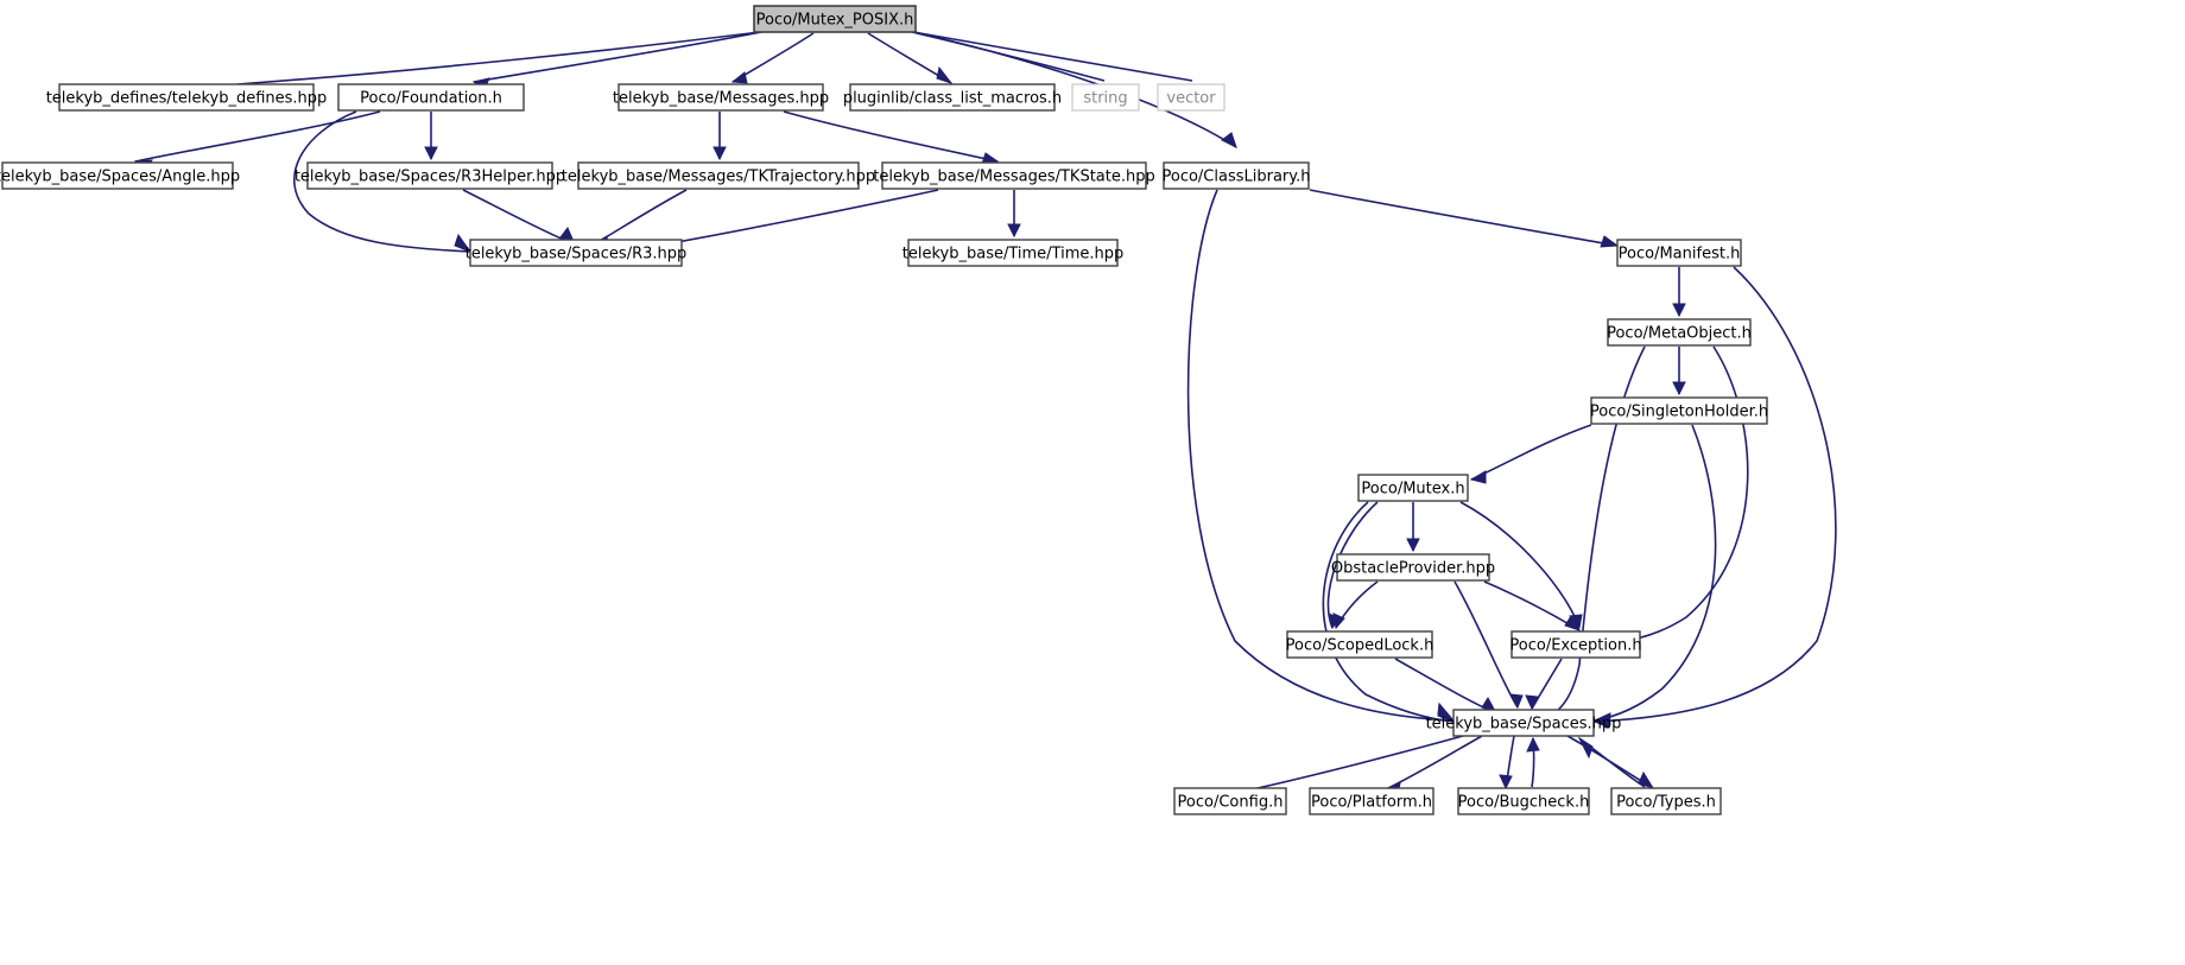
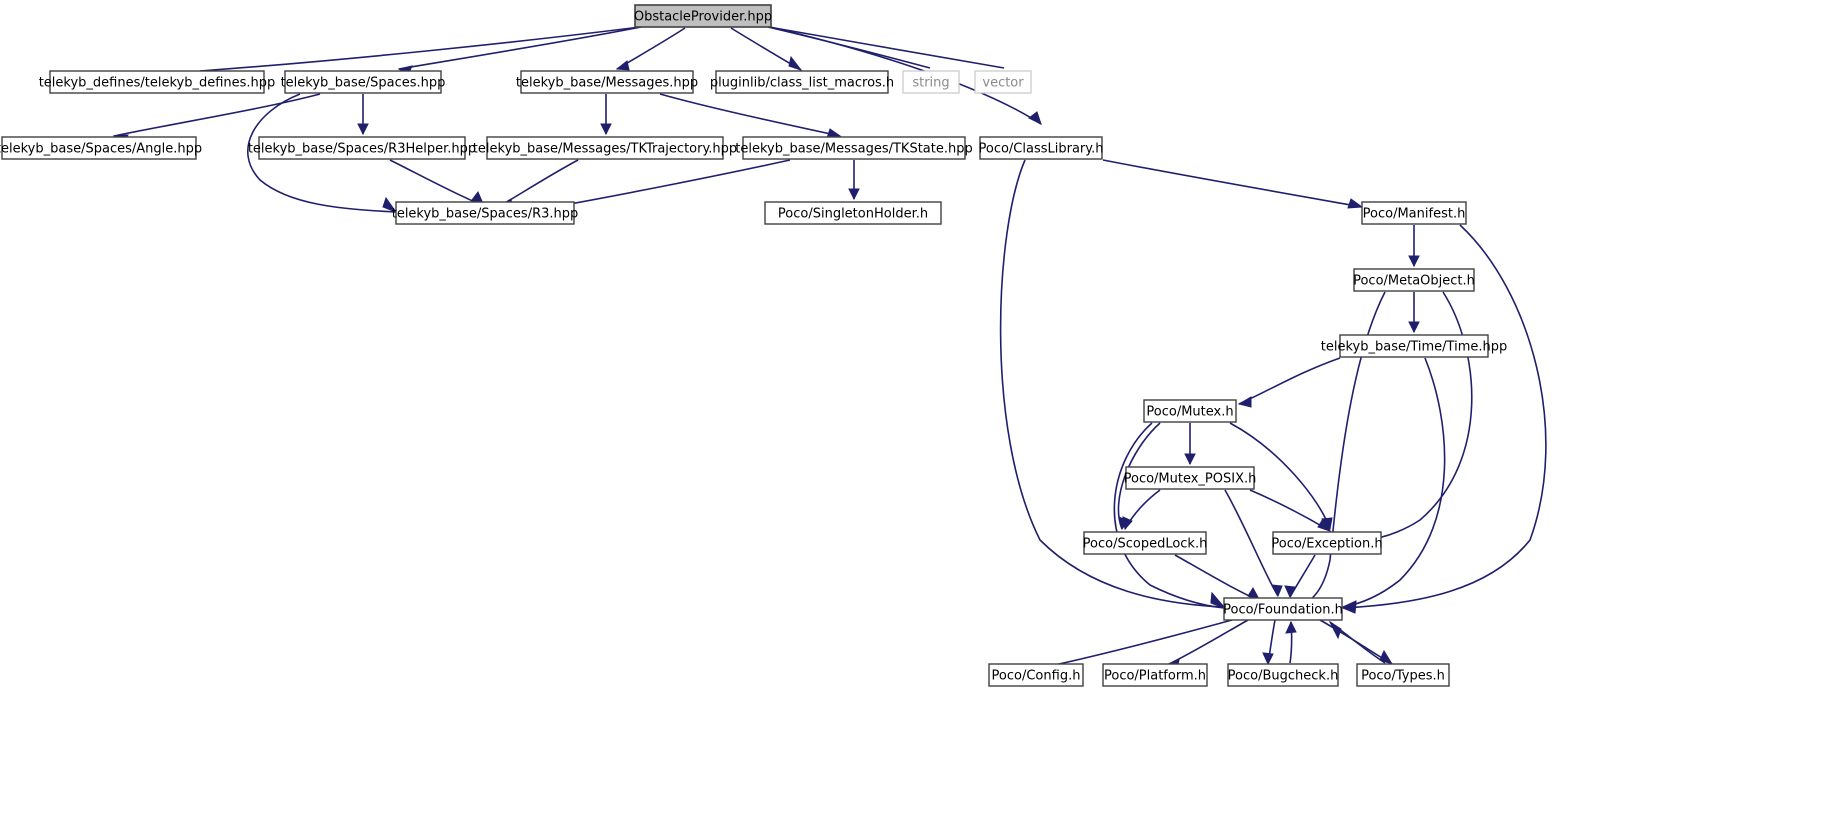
- Poco/Mutex_POSIX.h
+ ObstacleProvider.hpp
  telekyb_defines/telekyb_defines.hpp
- Poco/Foundation.h
+ telekyb_base/Spaces.hpp
  telekyb_base/Messages.hpp
  pluginlib/class_list_macros.h
  string
  vector
  elekyb_base/Spaces/Angle.hpp
  telekyb_base/Spaces/R3Helper.hpp
  telekyb_base/Messages/TKTrajectory.hpp
  telekyb_base/Messages/TKState.hpp
  Poco/ClassLibrary.h
  telekyb_base/Spaces/R3.hpp
- telekyb_base/Time/Time.hpp
+ Poco/SingletonHolder.h
  Poco/Manifest.h
  Poco/MetaObject.h
- Poco/SingletonHolder.h
+ telekyb_base/Time/Time.hpp
  Poco/Mutex.h
- ObstacleProvider.hpp
+ Poco/Mutex_POSIX.h
  Poco/ScopedLock.h
  Poco/Exception.h
- telekyb_base/Spaces.hpp
+ Poco/Foundation.h
  Poco/Config.h
  Poco/Platform.h
  Poco/Bugcheck.h
  Poco/Types.h
